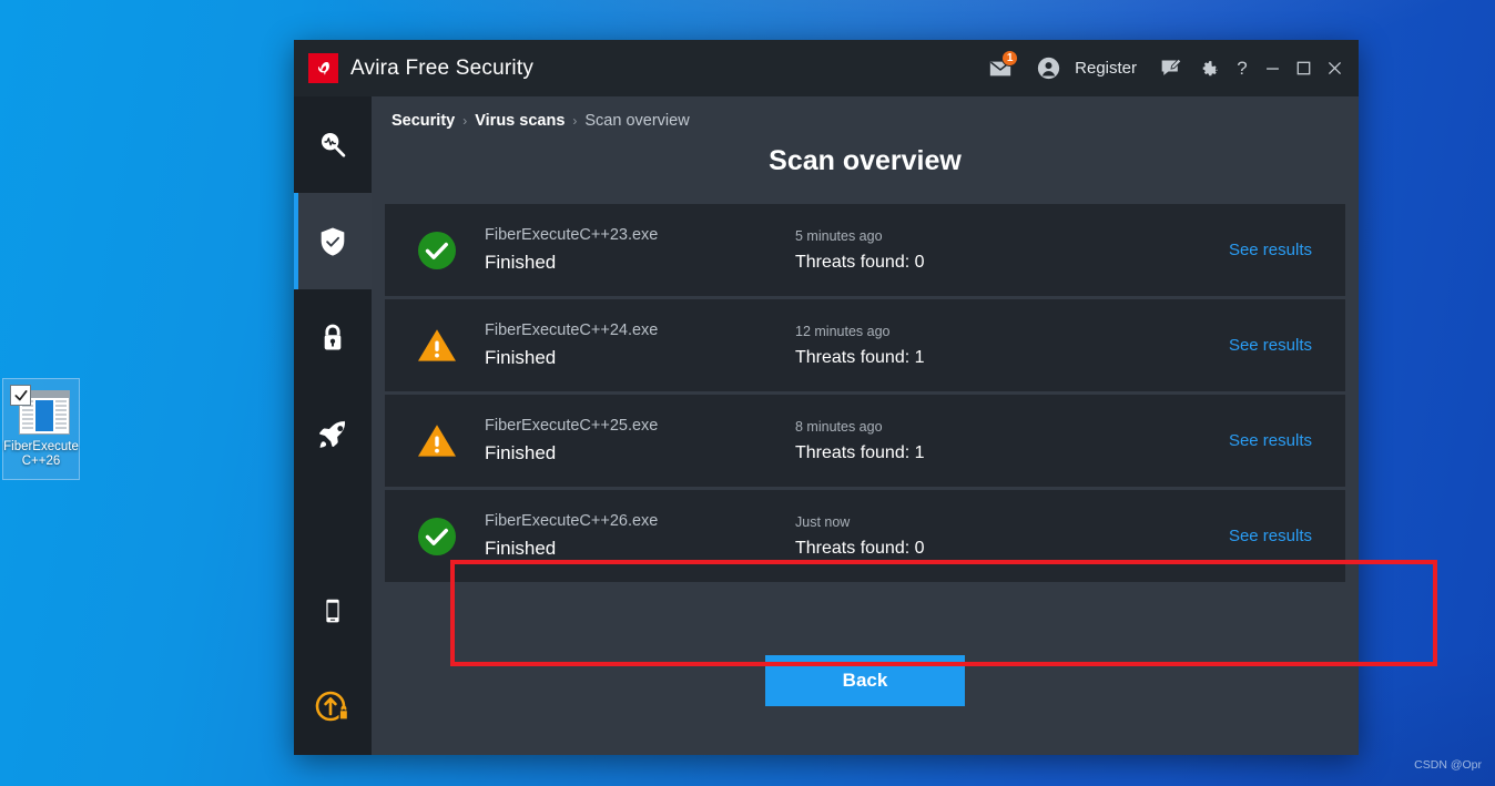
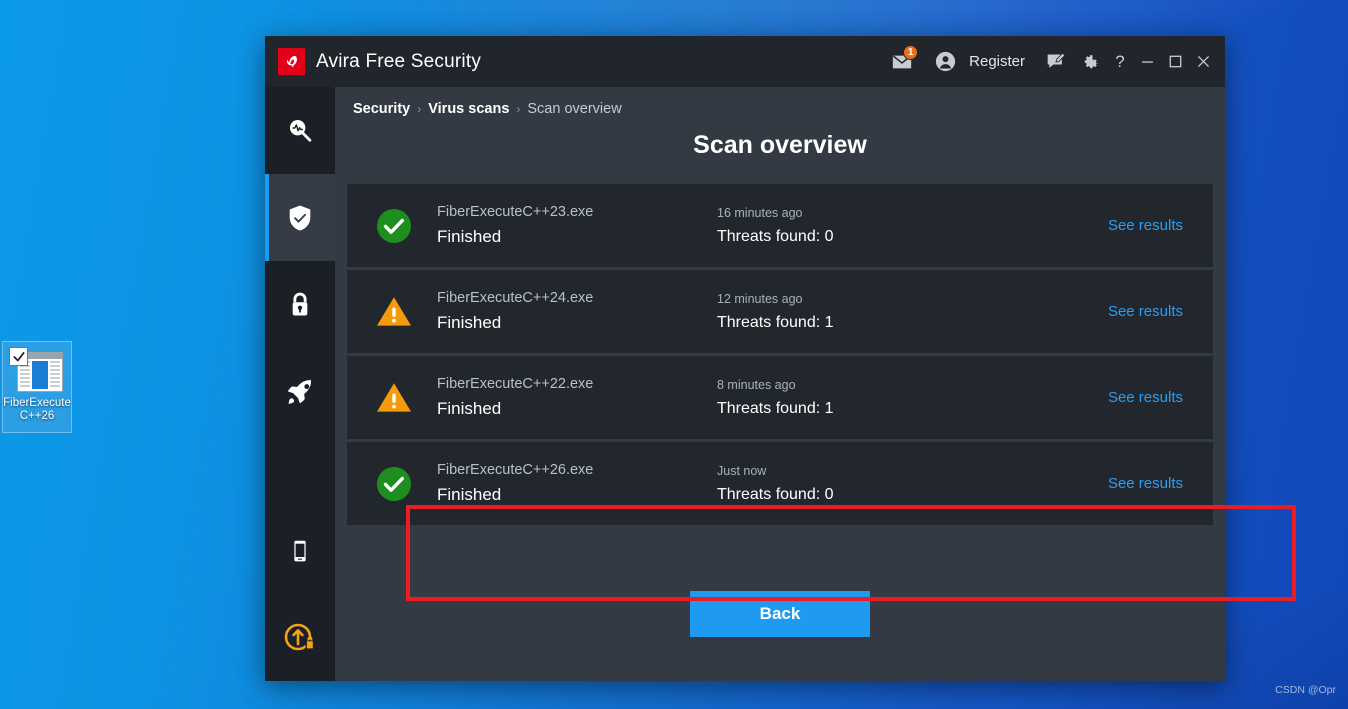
  FiberExecute
  C++26
  Avira Free Security
  1
  Register
  ?
  Security
  ›
  Virus scans
  ›
  Scan overview
  Scan overview
  FiberExecuteC++23.exe
  Finished
- 5 minutes ago
+ 16 minutes ago
  Threats found: 0
  See results
  FiberExecuteC++24.exe
  Finished
  12 minutes ago
  Threats found: 1
  See results
- FiberExecuteC++25.exe
+ FiberExecuteC++22.exe
  Finished
  8 minutes ago
  Threats found: 1
  See results
  FiberExecuteC++26.exe
  Finished
  Just now
  Threats found: 0
  See results
  Back
  CSDN @Opr
